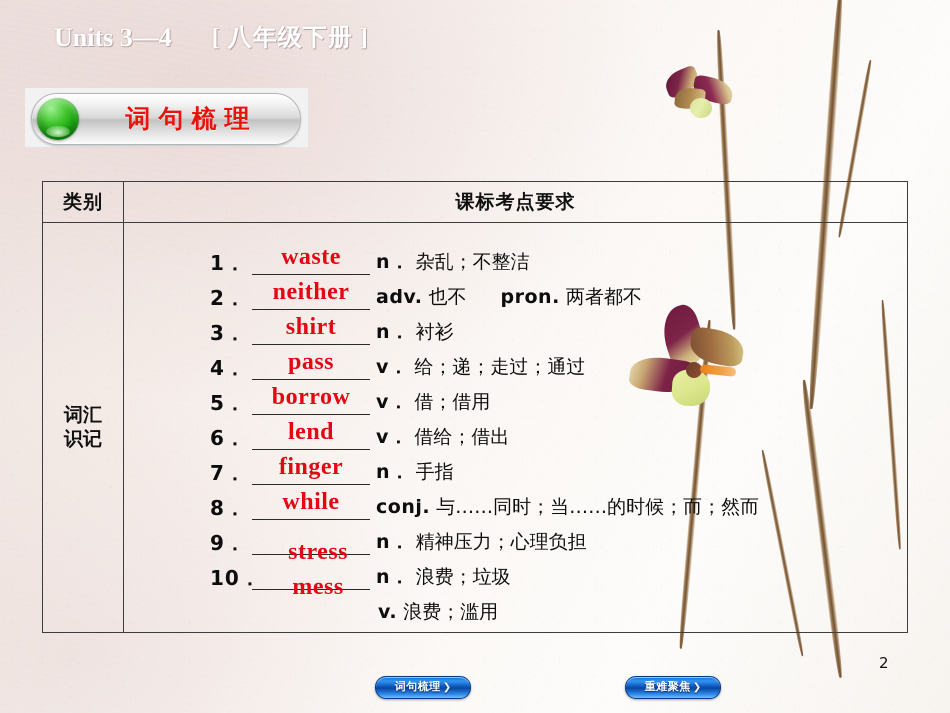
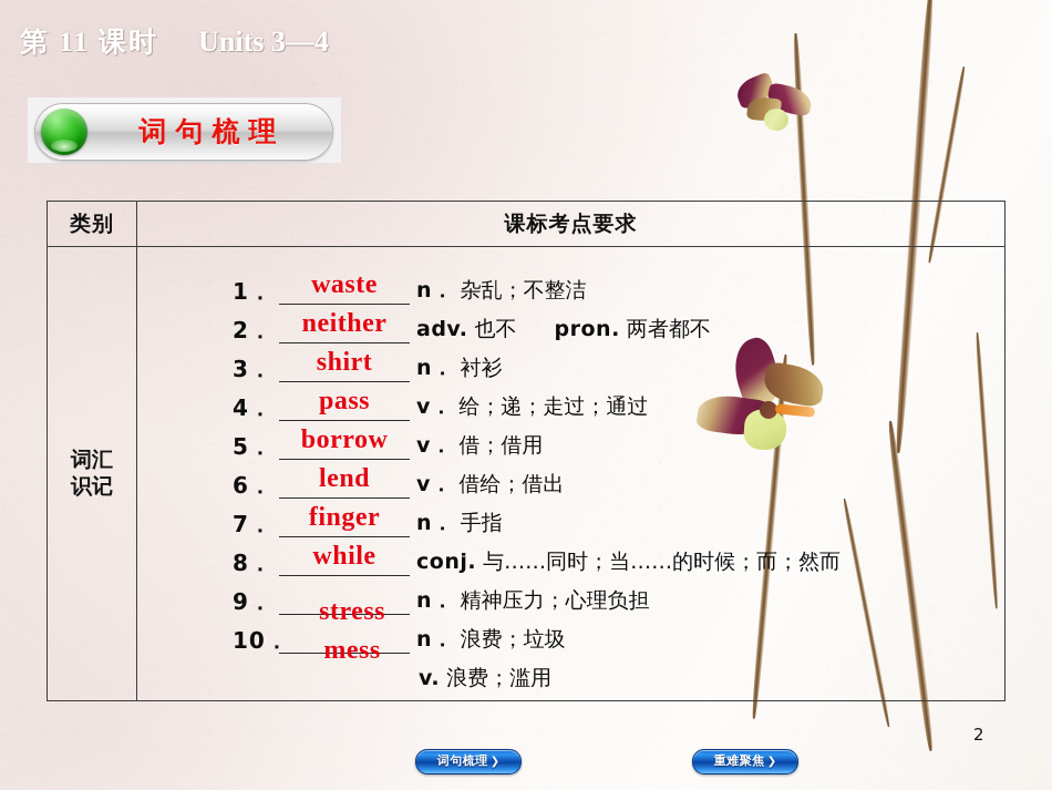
+ 第 11 课时
  Units 3—4
- [ 八年级下册 ]
  词句梳理
  类别
  课标考点要求
  词汇
  识记
  1．
  waste
  n． 杂乱；不整洁
  2．
  neither
  adv. 也不 pron. 两者都不
  3．
  shirt
  n． 衬衫
  4．
  pass
  v． 给；递；走过；通过
  5．
  borrow
  v． 借；借用
  6．
  lend
  v． 借给；借出
  7．
  finger
  n． 手指
  8．
  while
  conj. 与……同时；当……的时候；而；然而
  9．
  stress
  n． 精神压力；心理负担
  10．
  mess
  n． 浪费；垃圾
  v. 浪费；滥用
  词句梳理
  ❯
  重难聚焦
  ❯
  2
